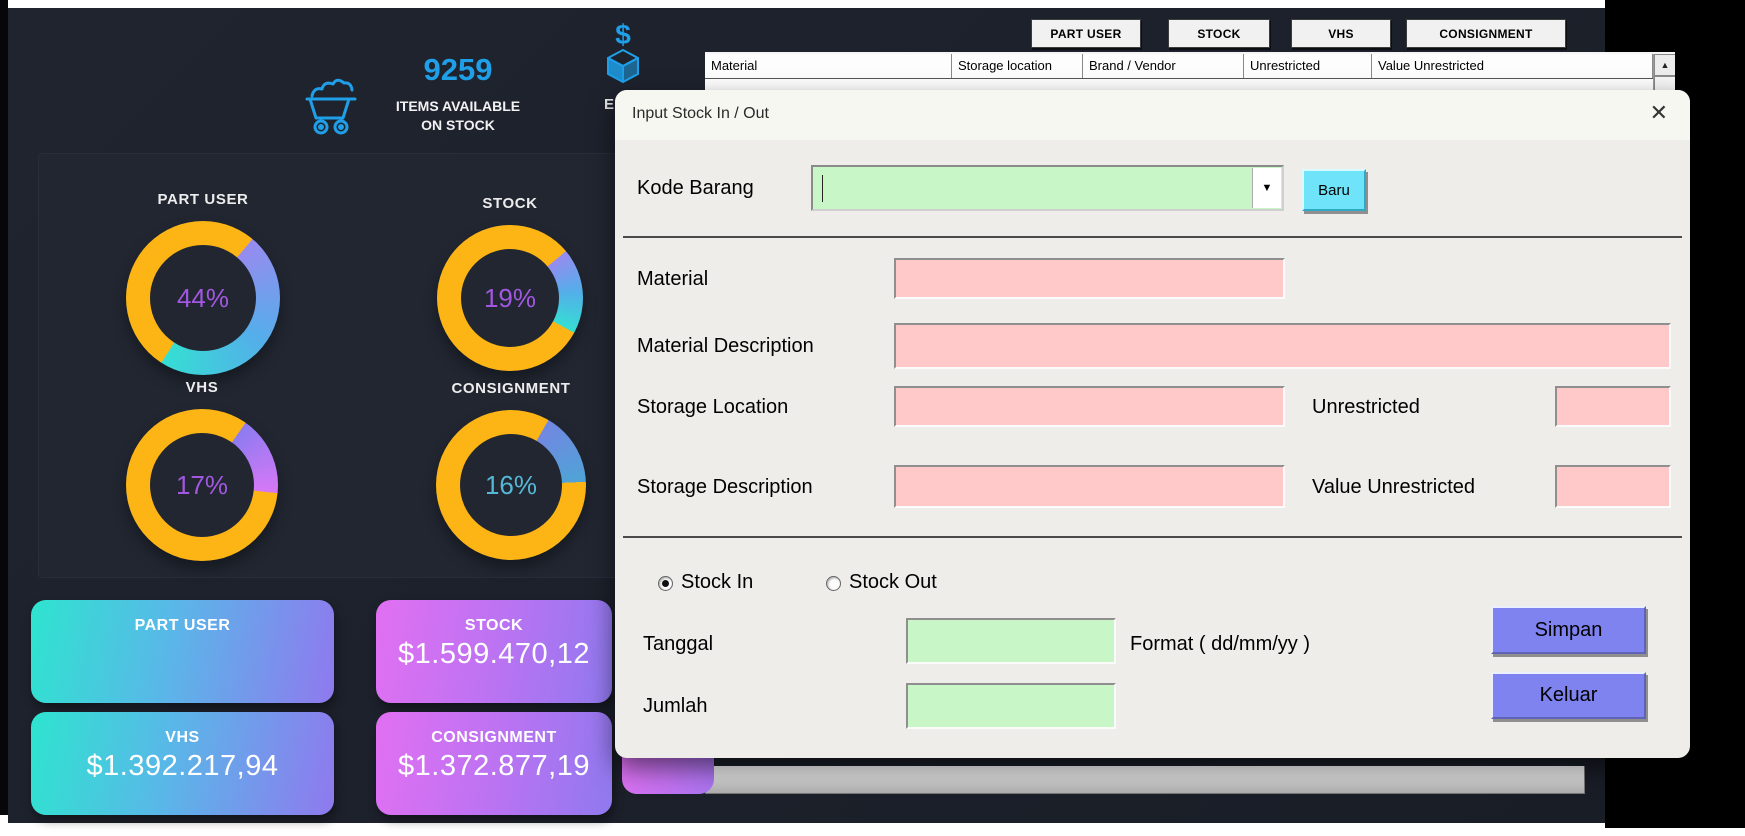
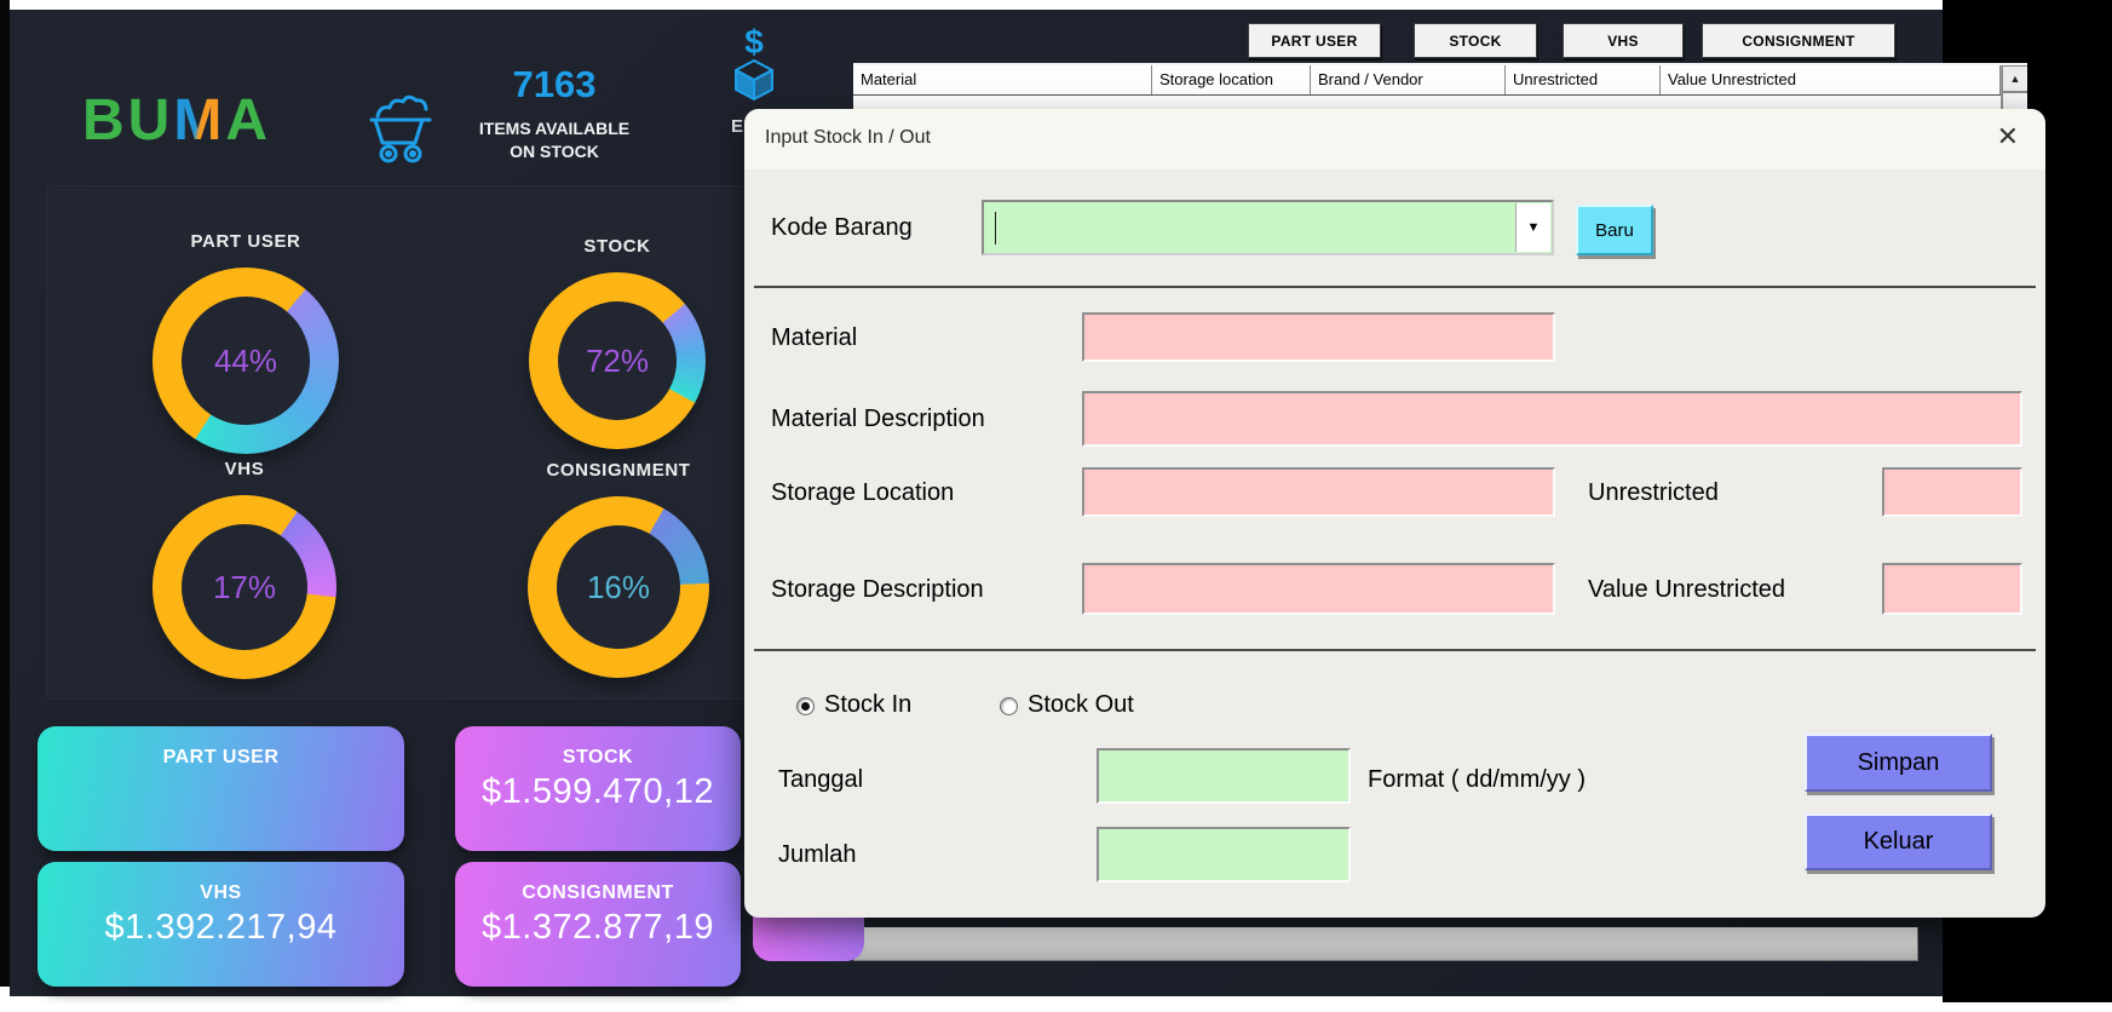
+ BUMA
- 9259
+ 7163
  ITEMS AVAILABLE
  ON STOCK
  $
  E
  PART USER
  STOCK
  VHS
  CONSIGNMENT
  Material
  Storage location
  Brand / Vendor
  Unrestricted
  Value Unrestricted
  ▲
  PART USER
  44%
  STOCK
- 19%
+ 72%
  VHS
  17%
  CONSIGNMENT
  16%
  PART USER
  STOCK
  $1.599.470,12
  VHS
  $1.392.217,94
  CONSIGNMENT
  $1.372.877,19
  Input Stock In / Out
  ✕
  Kode Barang
  ▼
  Baru
  Material
  Material Description
  Storage Location
  Unrestricted
  Storage Description
  Value Unrestricted
  Stock In
  Stock Out
  Tanggal
  Format ( dd/mm/yy )
  Jumlah
  Simpan
  Keluar
